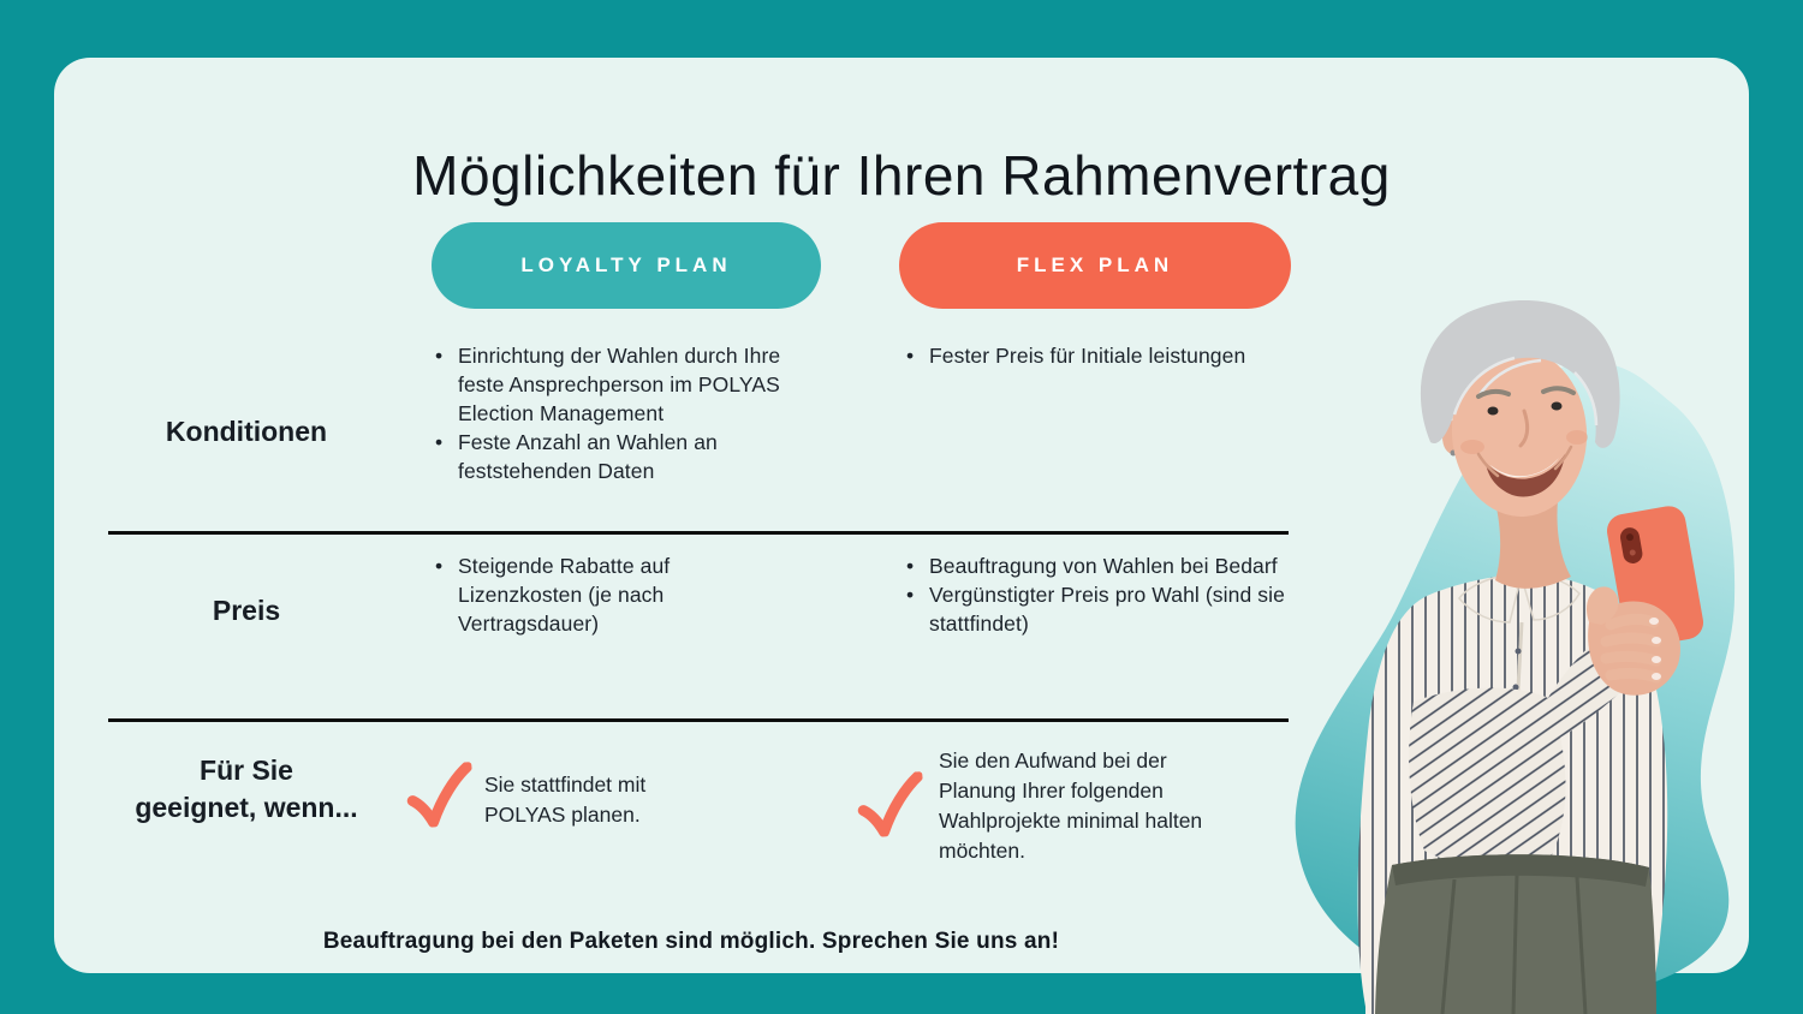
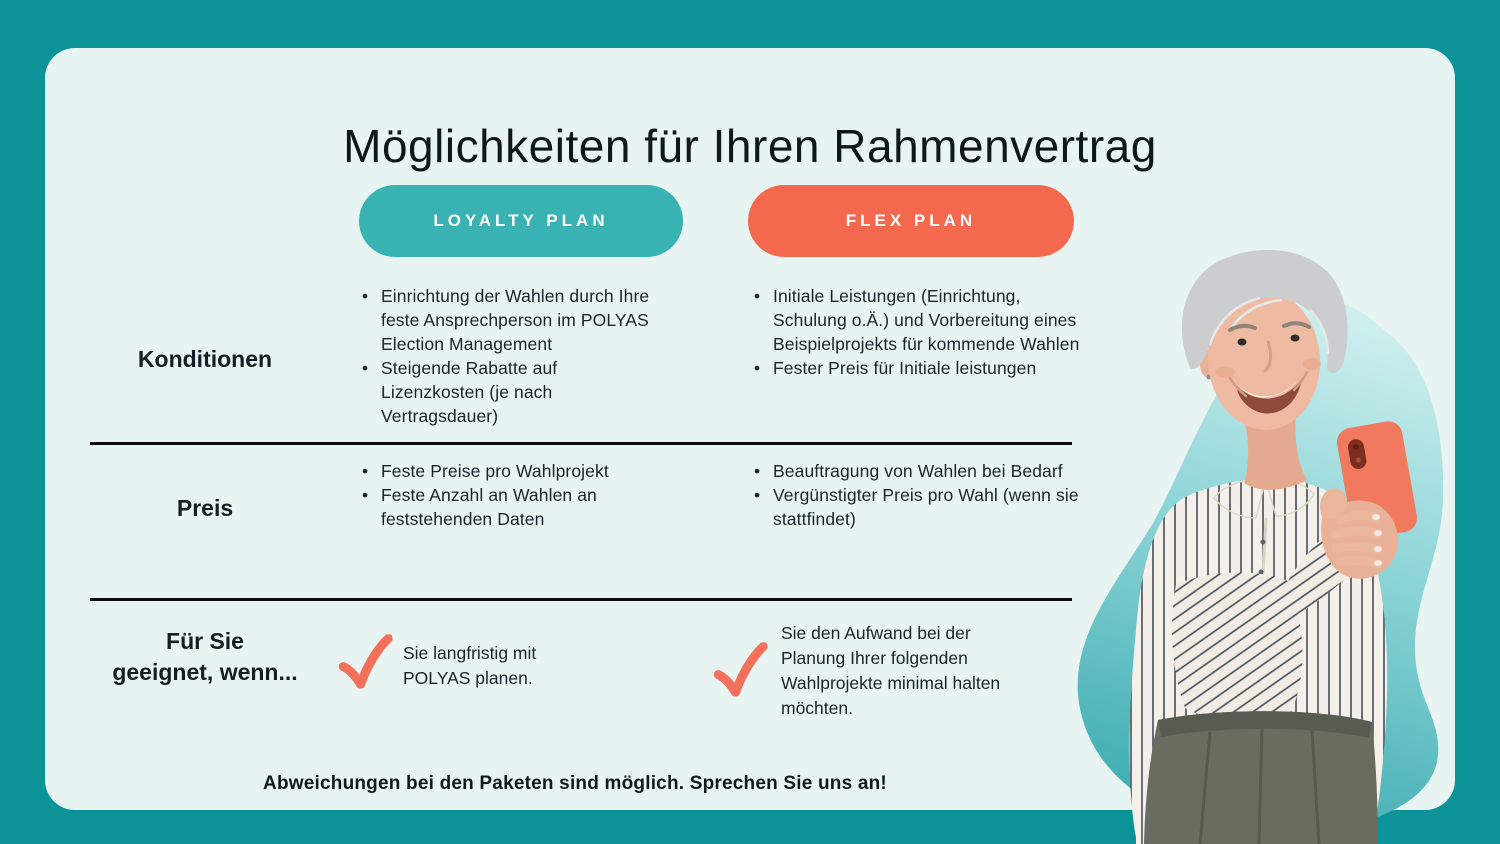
  Möglichkeiten für Ihren Rahmenvertrag
  LOYALTY PLAN
  FLEX PLAN
  Konditionen
  Einrichtung der Wahlen durch Ihre feste Ansprechperson im POLYAS Election Management
- Feste Anzahl an Wahlen an feststehenden Daten
+ Steigende Rabatte auf Lizenzkosten (je nach Vertragsdauer)
+ Initiale Leistungen (Einrichtung, Schulung o.Ä.) und Vorbereitung eines Beispielprojekts für kommende Wahlen
  Fester Preis für Initiale leistungen
  Preis
+ Feste Preise pro Wahlprojekt
- Steigende Rabatte auf Lizenzkosten (je nach Vertragsdauer)
+ Feste Anzahl an Wahlen an feststehenden Daten
  Beauftragung von Wahlen bei Bedarf
- Vergünstigter Preis pro Wahl (sind sie stattfindet)
+ Vergünstigter Preis pro Wahl (wenn sie stattfindet)
  Für Sie
  geeignet, wenn...
- Sie stattfindet mit POLYAS planen.
+ Sie langfristig mit POLYAS planen.
  Sie den Aufwand bei der Planung Ihrer folgenden Wahlprojekte minimal halten möchten.
- Beauftragung bei den Paketen sind möglich. Sprechen Sie uns an!
+ Abweichungen bei den Paketen sind möglich. Sprechen Sie uns an!
